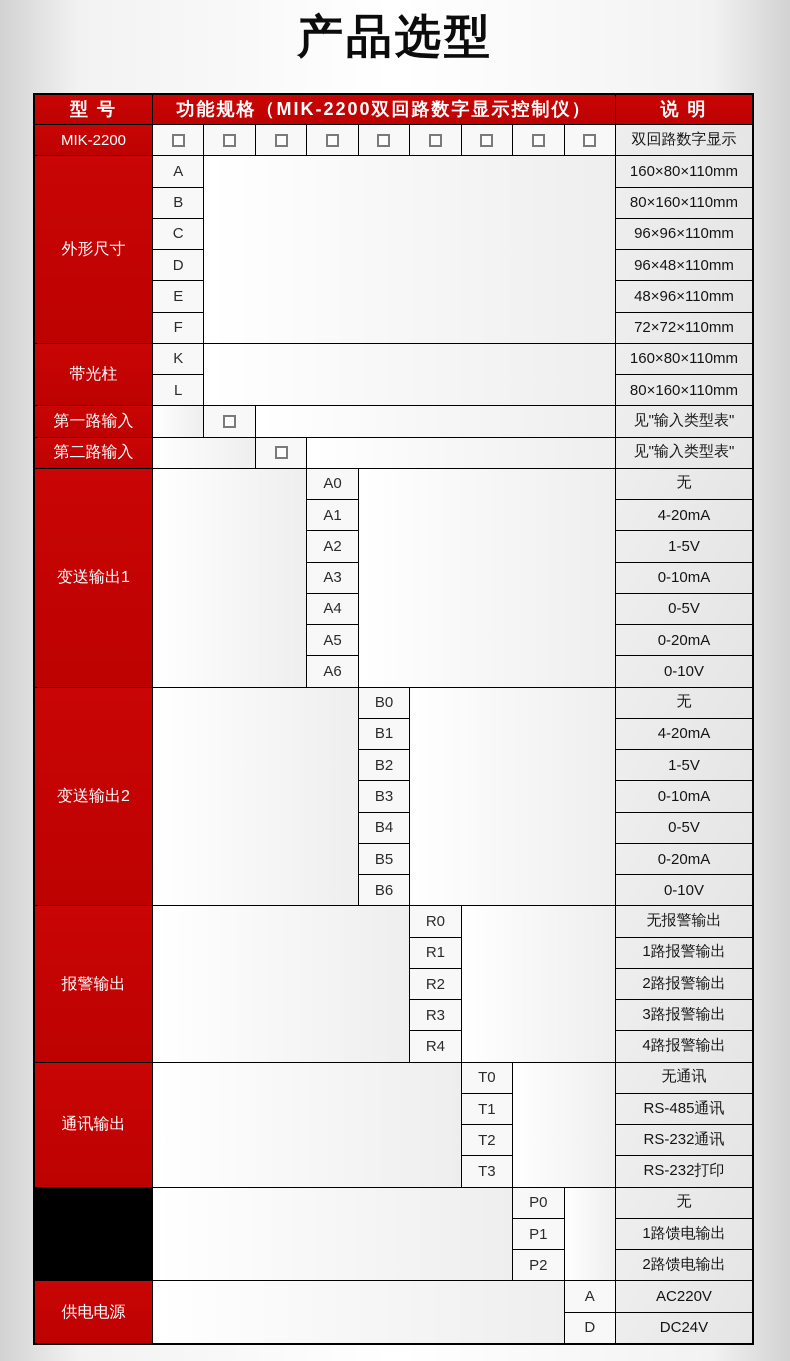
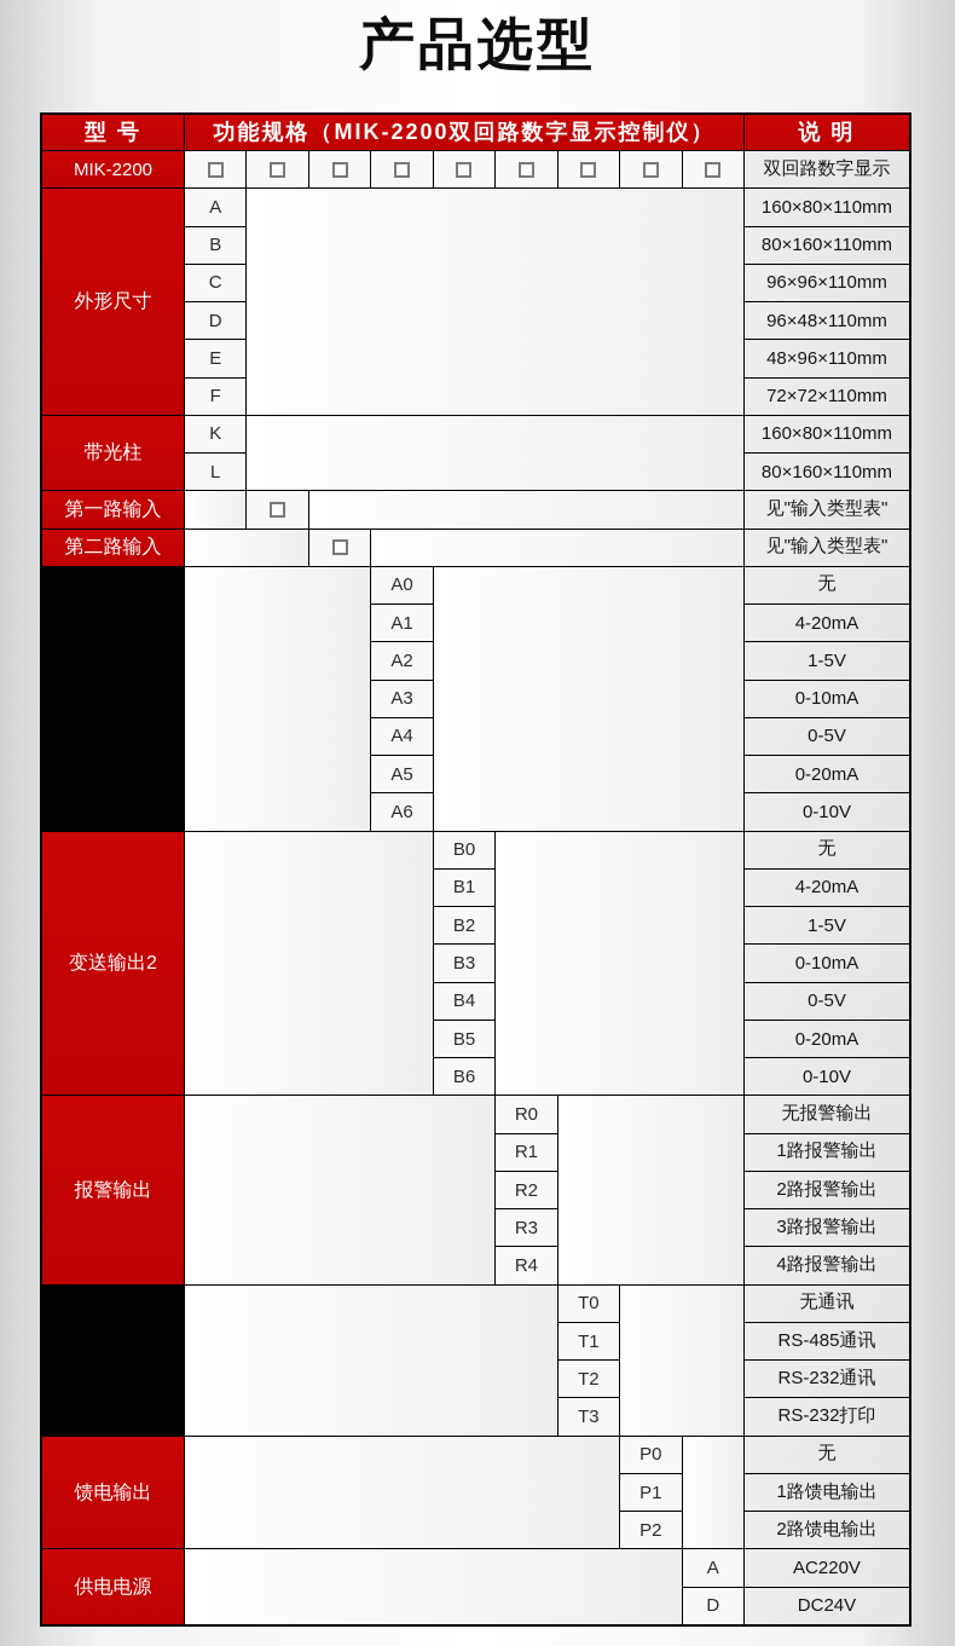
  产品选型
  型 号
  功能规格（MIK-2200双回路数字显示控制仪）
  说 明
  MIK-2200
  双回路数字显示
  外形尺寸
  A
  160×80×110mm
  B
  80×160×110mm
  C
  96×96×110mm
  D
  96×48×110mm
  E
  48×96×110mm
  F
  72×72×110mm
  带光柱
  K
  160×80×110mm
  L
  80×160×110mm
  第一路输入
  见"输入类型表"
  第二路输入
  见"输入类型表"
- 变送输出1
  A0
  无
  A1
  4-20mA
  A2
  1-5V
  A3
  0-10mA
  A4
  0-5V
  A5
  0-20mA
  A6
  0-10V
  变送输出2
  B0
  无
  B1
  4-20mA
  B2
  1-5V
  B3
  0-10mA
  B4
  0-5V
  B5
  0-20mA
  B6
  0-10V
  报警输出
  R0
  无报警输出
  R1
  1路报警输出
  R2
  2路报警输出
  R3
  3路报警输出
  R4
  4路报警输出
- 通讯输出
  T0
  无通讯
  T1
  RS-485通讯
  T2
  RS-232通讯
  T3
  RS-232打印
+ 馈电输出
  P0
  无
  P1
  1路馈电输出
  P2
  2路馈电输出
  供电电源
  A
  AC220V
  D
  DC24V
